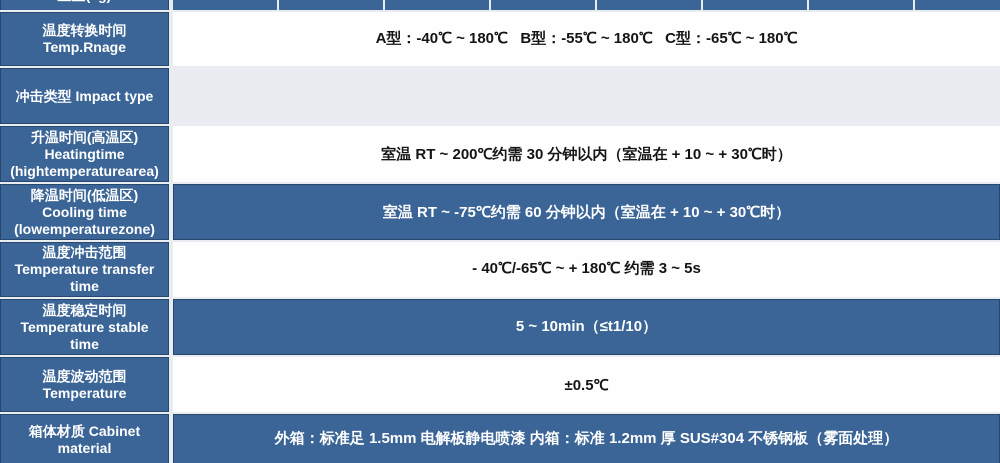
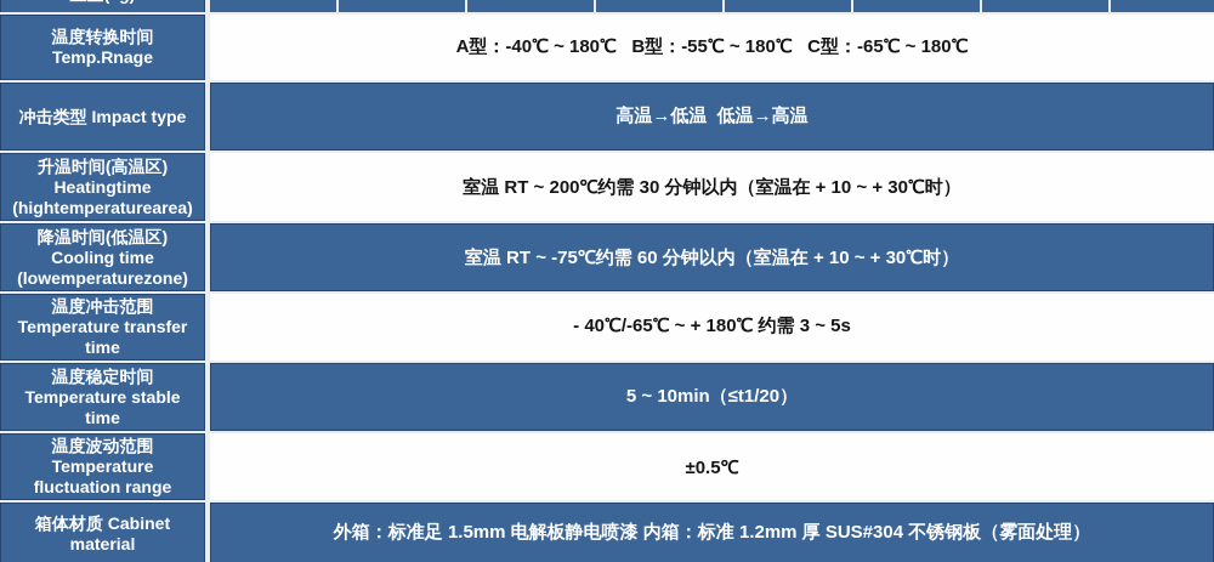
  温度转换时间
  Temp.Rnage
  A型：-40℃ ~ 180℃ B型：-55℃ ~ 180℃ C型：-65℃ ~ 180℃
  冲击类型 Impact type
+ 高温→低温 低温→高温
  升温时间(高温区)
  Heatingtime
  (hightemperaturearea)
  室温 RT ~ 200℃约需 30 分钟以内（室温在 + 10 ~ + 30℃时）
  降温时间(低温区)
  Cooling time
  (lowemperaturezone)
  室温 RT ~ -75℃约需 60 分钟以内（室温在 + 10 ~ + 30℃时）
  温度冲击范围
  Temperature transfer
  time
  - 40℃/-65℃ ~ + 180℃ 约需 3 ~ 5s
  温度稳定时间
  Temperature stable
  time
- 5 ~ 10min（≤t1/10）
+ 5 ~ 10min（≤t1/20）
  温度波动范围
  Temperature
+ fluctuation range
  ±0.5℃
  箱体材质 Cabinet
  material
  外箱：标准足 1.5mm 电解板静电喷漆 内箱：标准 1.2mm 厚 SUS#304 不锈钢板（雾面处理）
